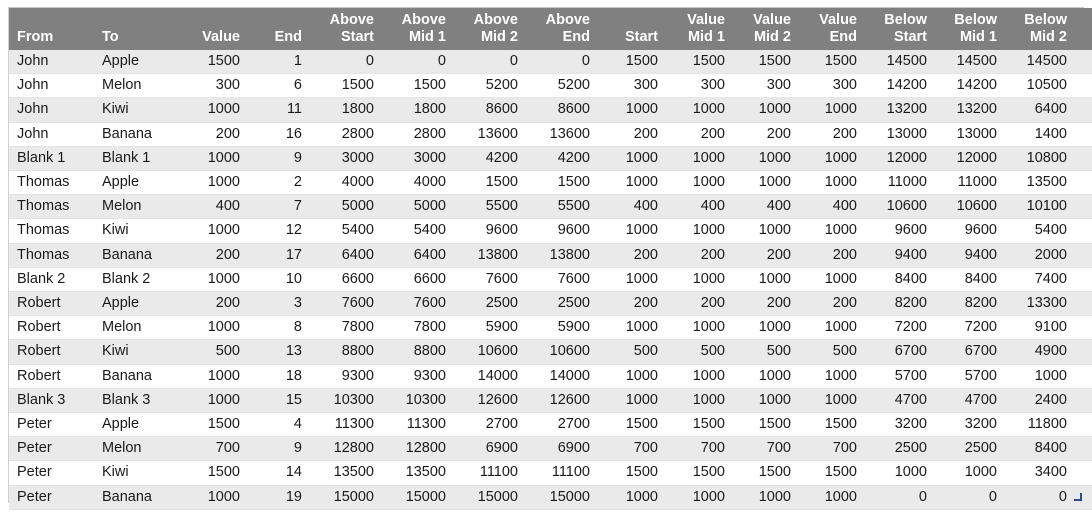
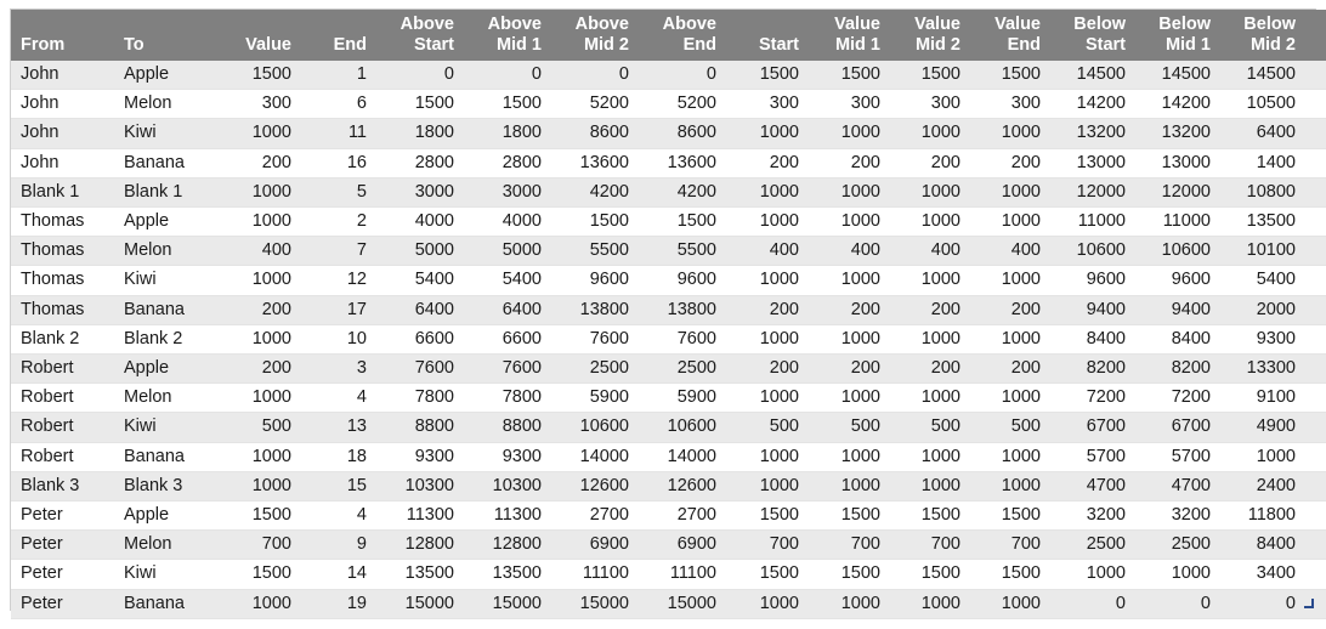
  From	To	Value	End	Above Start	Above Mid 1	Above Mid 2	Above End	Start	Value Mid 1	Value Mid 2	Value End	Below Start	Below Mid 1	Below Mid 2
  John	Apple	1500	1	0	0	0	0	1500	1500	1500	1500	14500	14500	14500
  John	Melon	300	6	1500	1500	5200	5200	300	300	300	300	14200	14200	10500
  John	Kiwi	1000	11	1800	1800	8600	8600	1000	1000	1000	1000	13200	13200	6400
  John	Banana	200	16	2800	2800	13600	13600	200	200	200	200	13000	13000	1400
- Blank 1	Blank 1	1000	9	3000	3000	4200	4200	1000	1000	1000	1000	12000	12000	10800
+ Blank 1	Blank 1	1000	5	3000	3000	4200	4200	1000	1000	1000	1000	12000	12000	10800
  Thomas	Apple	1000	2	4000	4000	1500	1500	1000	1000	1000	1000	11000	11000	13500
  Thomas	Melon	400	7	5000	5000	5500	5500	400	400	400	400	10600	10600	10100
  Thomas	Kiwi	1000	12	5400	5400	9600	9600	1000	1000	1000	1000	9600	9600	5400
  Thomas	Banana	200	17	6400	6400	13800	13800	200	200	200	200	9400	9400	2000
- Blank 2	Blank 2	1000	10	6600	6600	7600	7600	1000	1000	1000	1000	8400	8400	7400
+ Blank 2	Blank 2	1000	10	6600	6600	7600	7600	1000	1000	1000	1000	8400	8400	9300
  Robert	Apple	200	3	7600	7600	2500	2500	200	200	200	200	8200	8200	13300
- Robert	Melon	1000	8	7800	7800	5900	5900	1000	1000	1000	1000	7200	7200	9100
+ Robert	Melon	1000	4	7800	7800	5900	5900	1000	1000	1000	1000	7200	7200	9100
  Robert	Kiwi	500	13	8800	8800	10600	10600	500	500	500	500	6700	6700	4900
  Robert	Banana	1000	18	9300	9300	14000	14000	1000	1000	1000	1000	5700	5700	1000
  Blank 3	Blank 3	1000	15	10300	10300	12600	12600	1000	1000	1000	1000	4700	4700	2400
  Peter	Apple	1500	4	11300	11300	2700	2700	1500	1500	1500	1500	3200	3200	11800
  Peter	Melon	700	9	12800	12800	6900	6900	700	700	700	700	2500	2500	8400
  Peter	Kiwi	1500	14	13500	13500	11100	11100	1500	1500	1500	1500	1000	1000	3400
  Peter	Banana	1000	19	15000	15000	15000	15000	1000	1000	1000	1000	0	0	0
